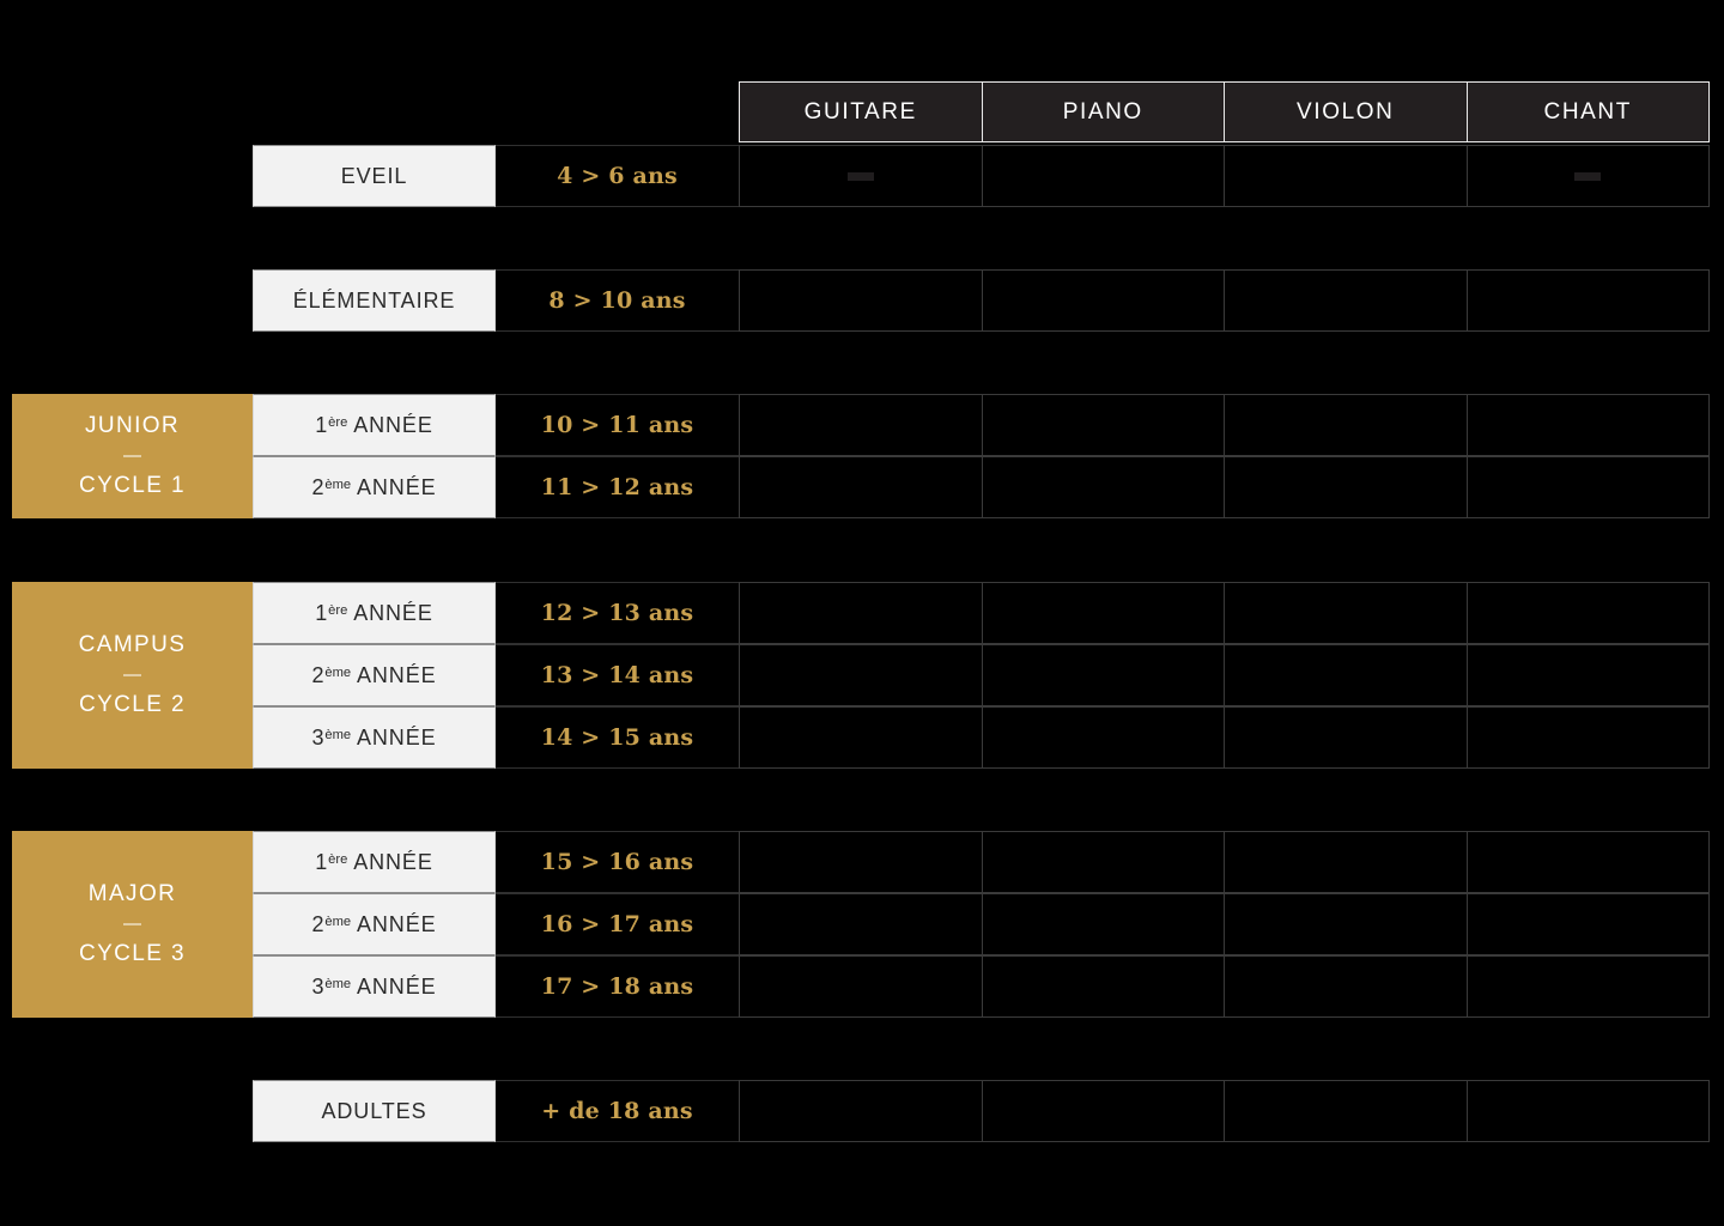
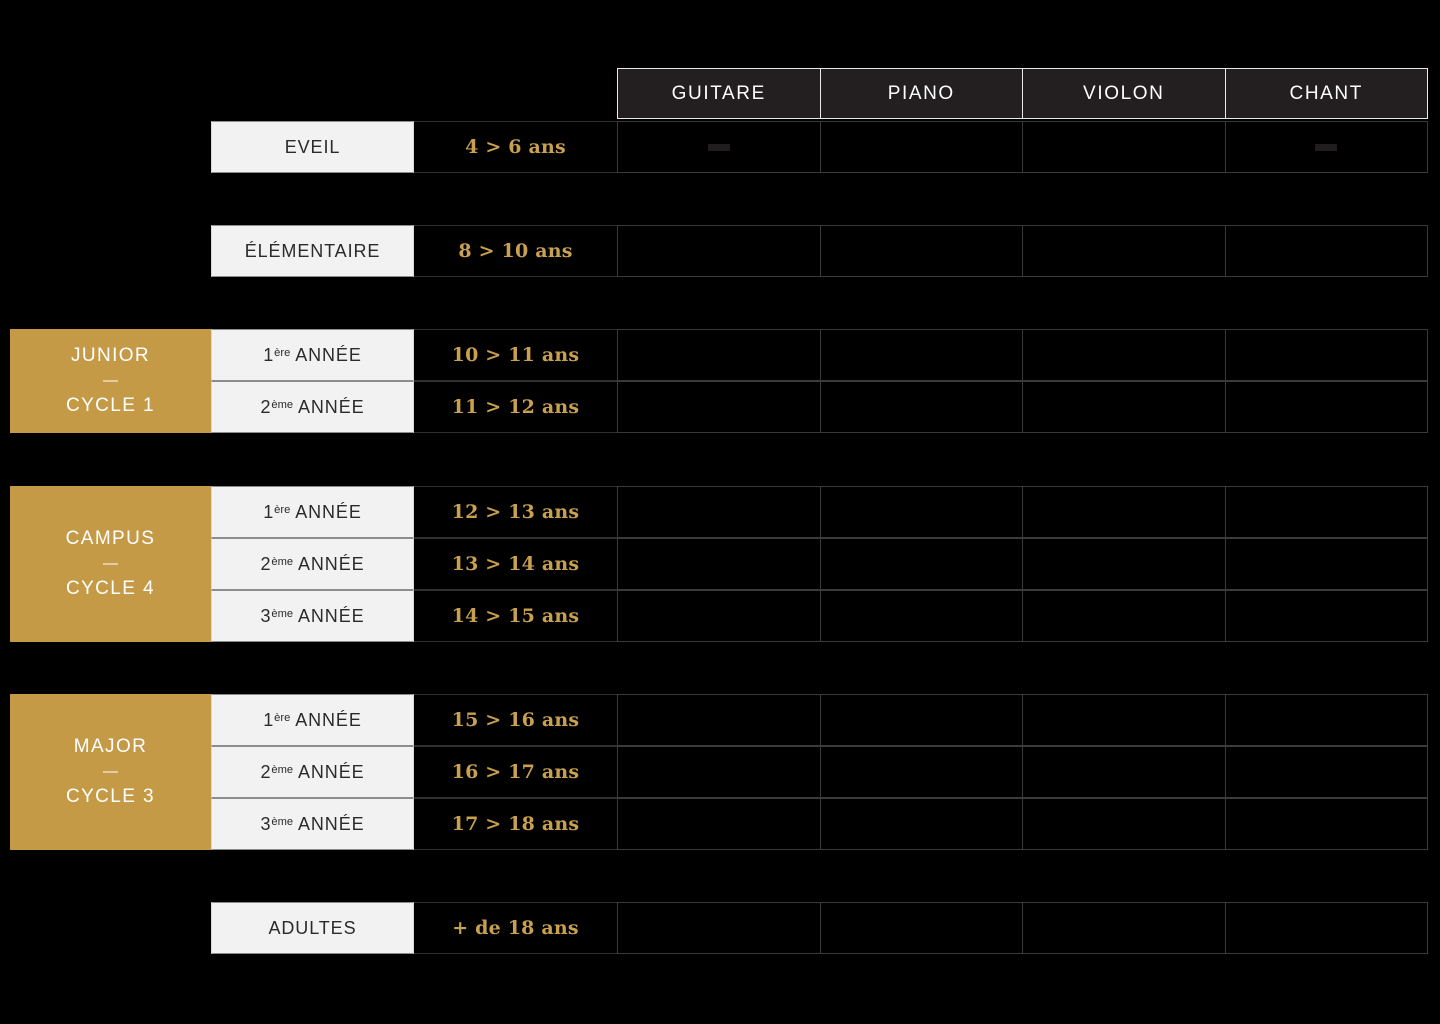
  GUITARE
  PIANO
  VIOLON
  CHANT
  EVEIL
  4 > 6 ans
  ÉLÉMENTAIRE
  8 > 10 ans
  JUNIOR
  —
  CYCLE 1
  1ère ANNÉE
  10 > 11 ans
  2ème ANNÉE
  11 > 12 ans
  CAMPUS
  —
- CYCLE 2
+ CYCLE 4
  1ère ANNÉE
  12 > 13 ans
  2ème ANNÉE
  13 > 14 ans
  3ème ANNÉE
  14 > 15 ans
  MAJOR
  —
  CYCLE 3
  1ère ANNÉE
  15 > 16 ans
  2ème ANNÉE
  16 > 17 ans
  3ème ANNÉE
  17 > 18 ans
  ADULTES
  + de 18 ans
